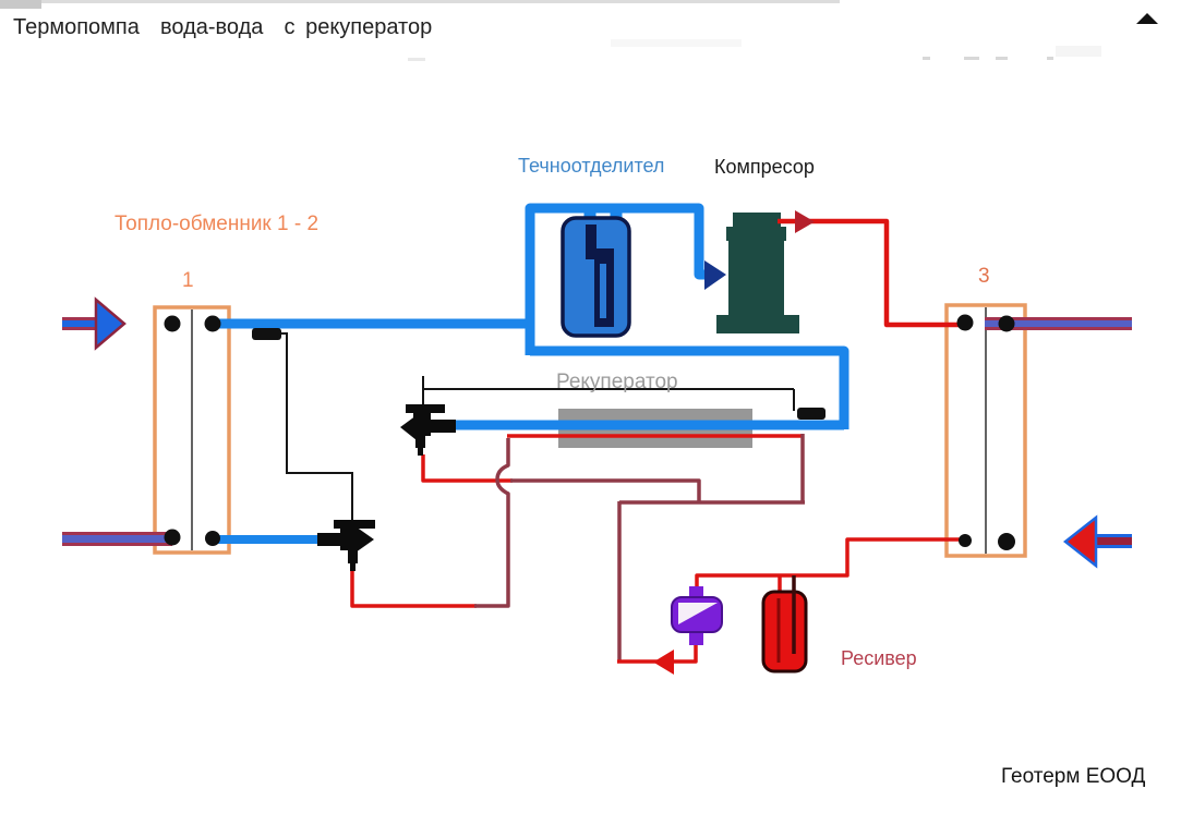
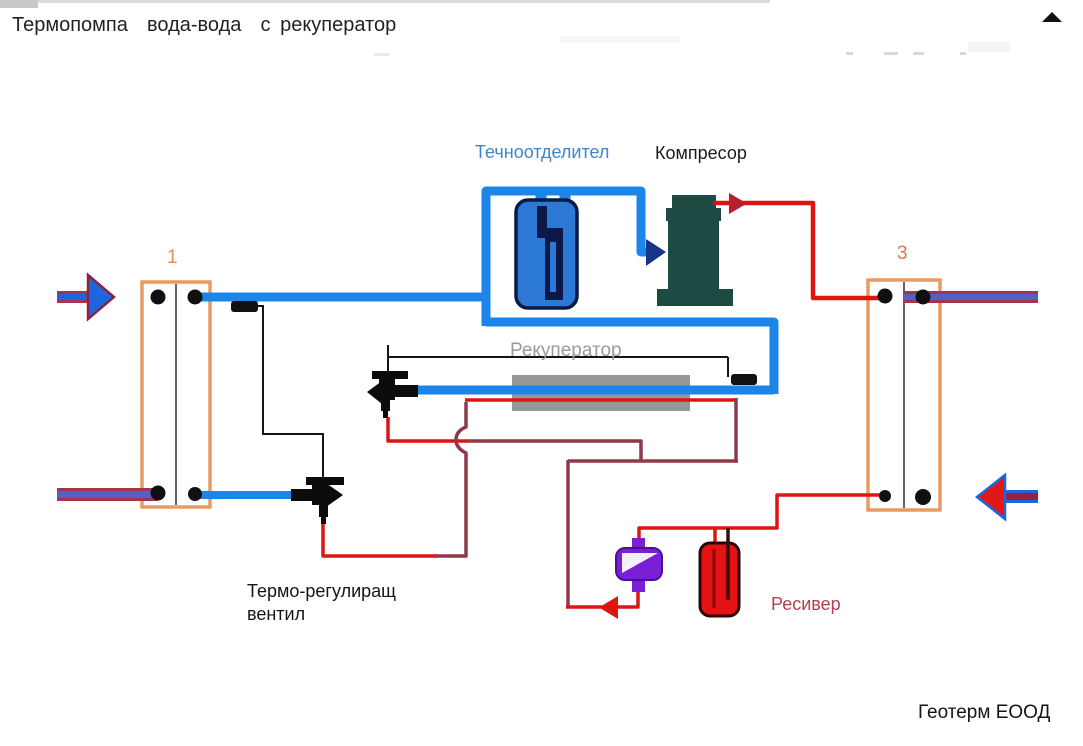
  Термопомпа вода-вода с рекуператор
  Течноотделител
  Компресор
- Топло-обменник 1 - 2
  1
  3
  Рекуператор
+ Термо-регулиращ
+ вентил
  Ресивер
  Геотерм ЕООД
